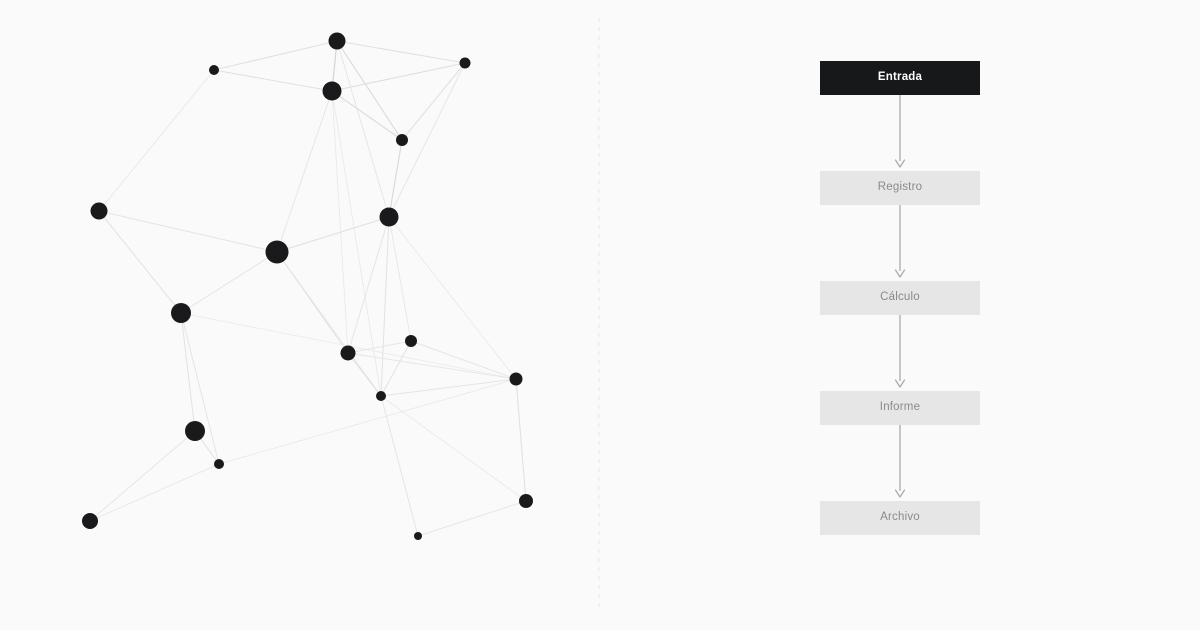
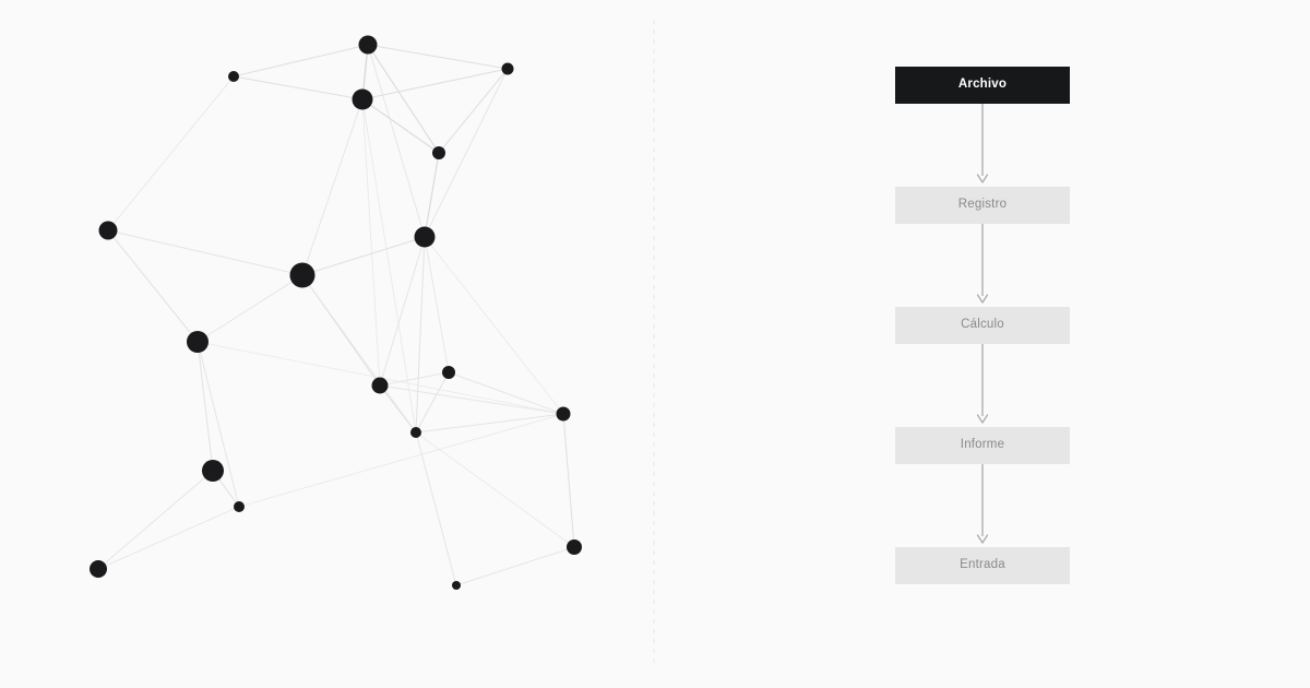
- Entrada
+ Archivo
  Registro
  Cálculo
  Informe
- Archivo
+ Entrada
